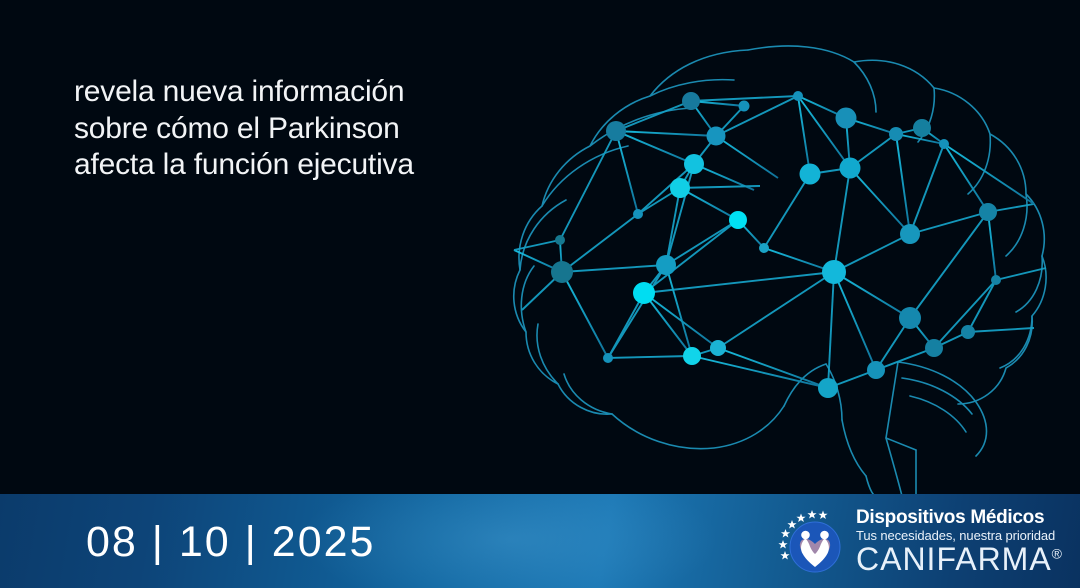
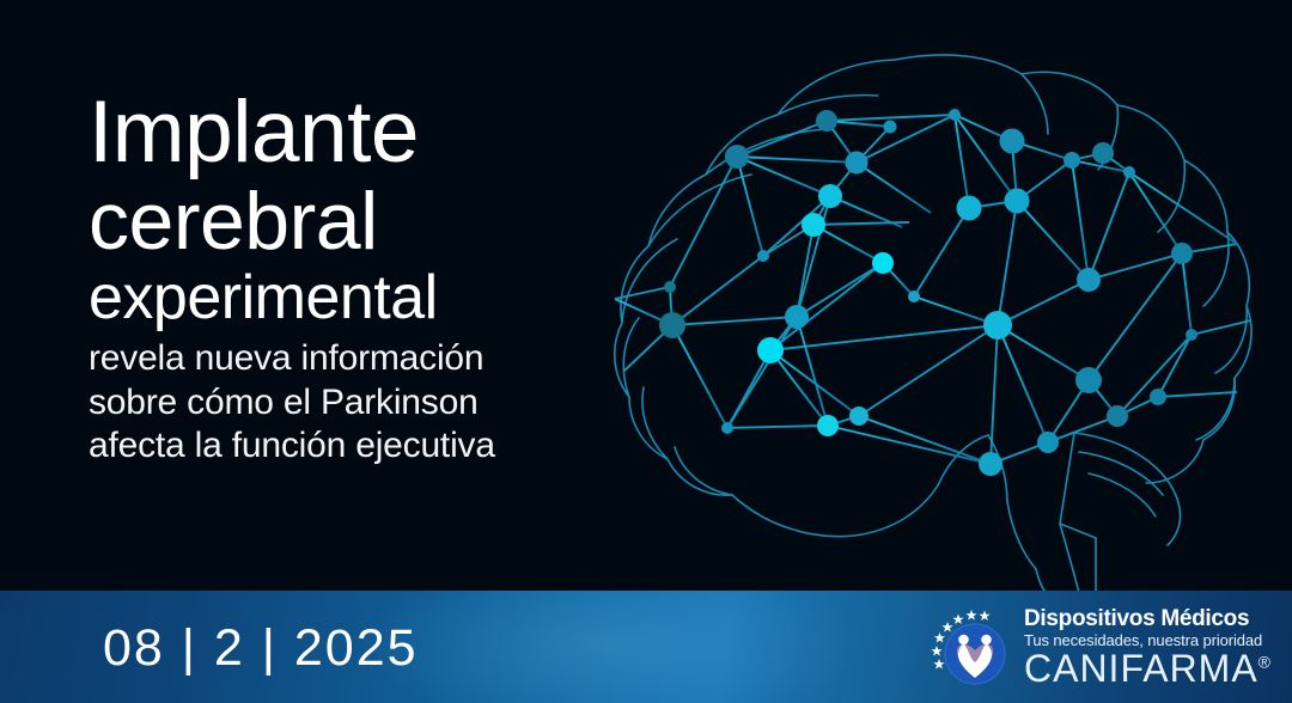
+ Implante
+ cerebral
+ experimental
  revela nueva información
  sobre cómo el Parkinson
  afecta la función ejecutiva
- 08 | 10 | 2025
+ 08 | 2 | 2025
  Dispositivos Médicos
  Tus necesidades, nuestra prioridad
  CANIFARMA®
